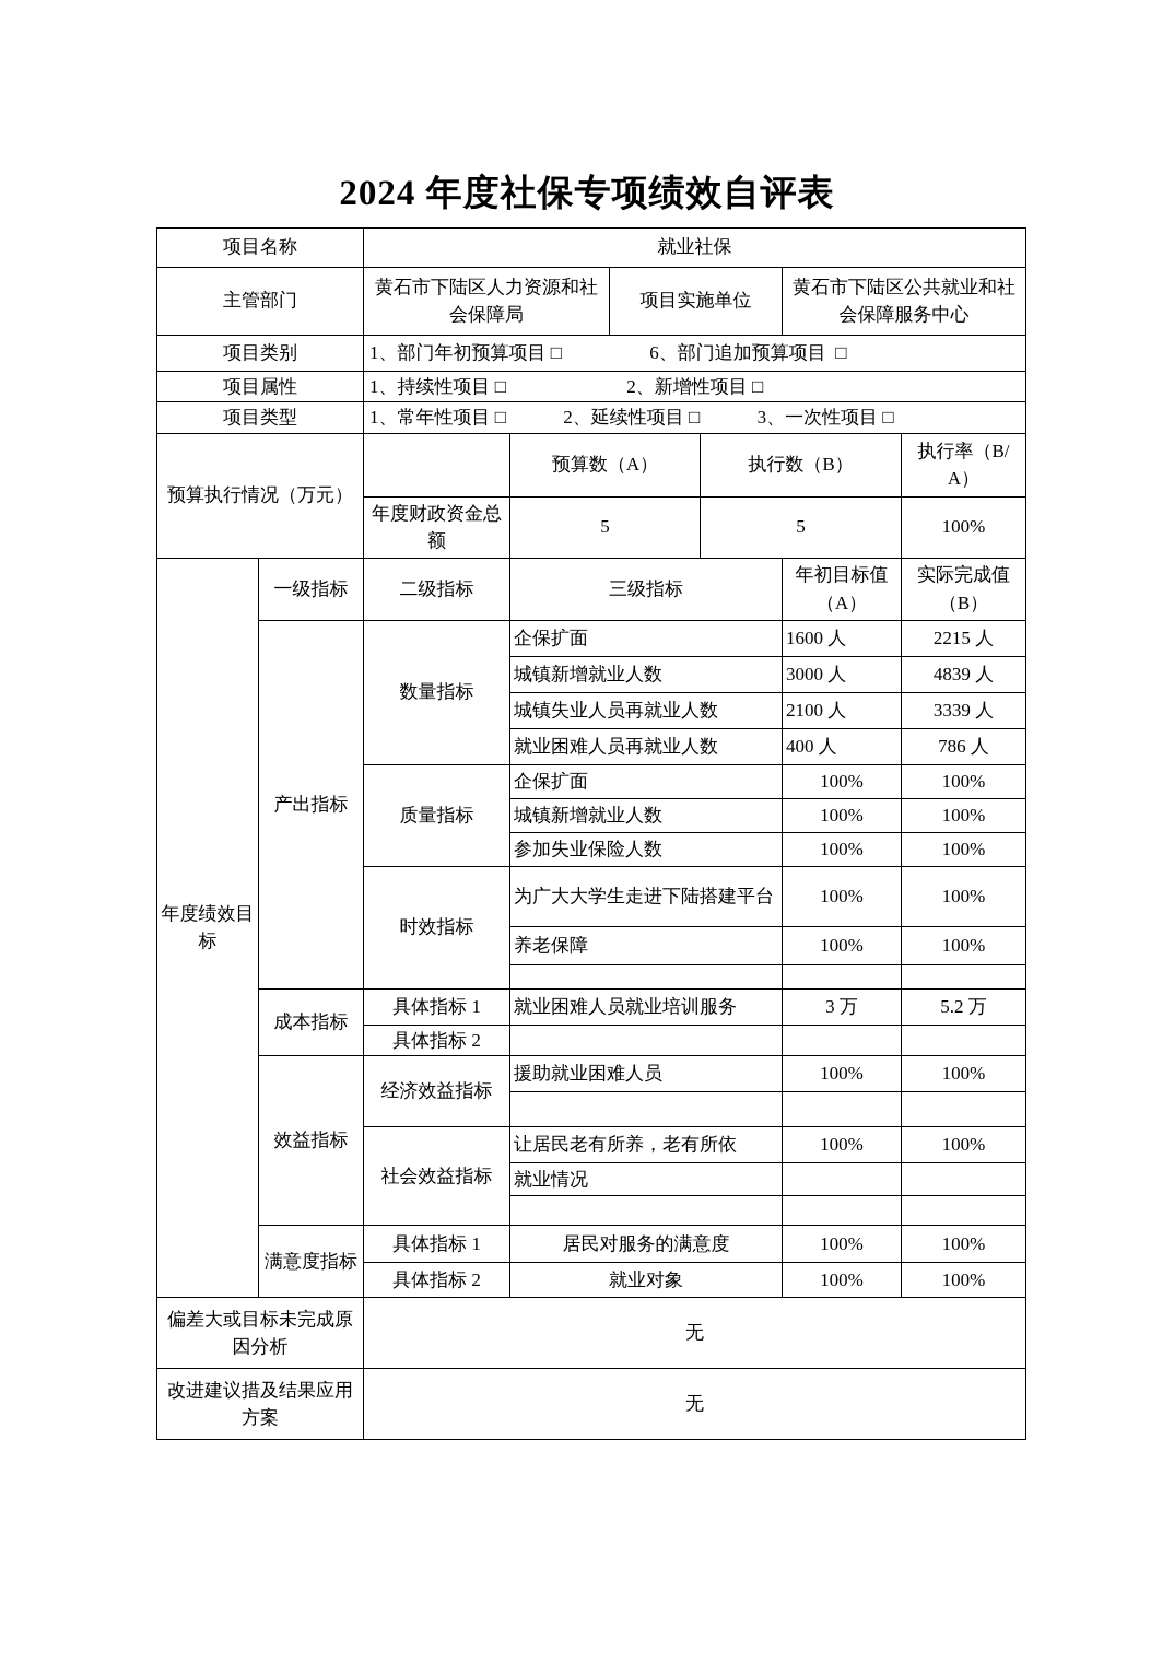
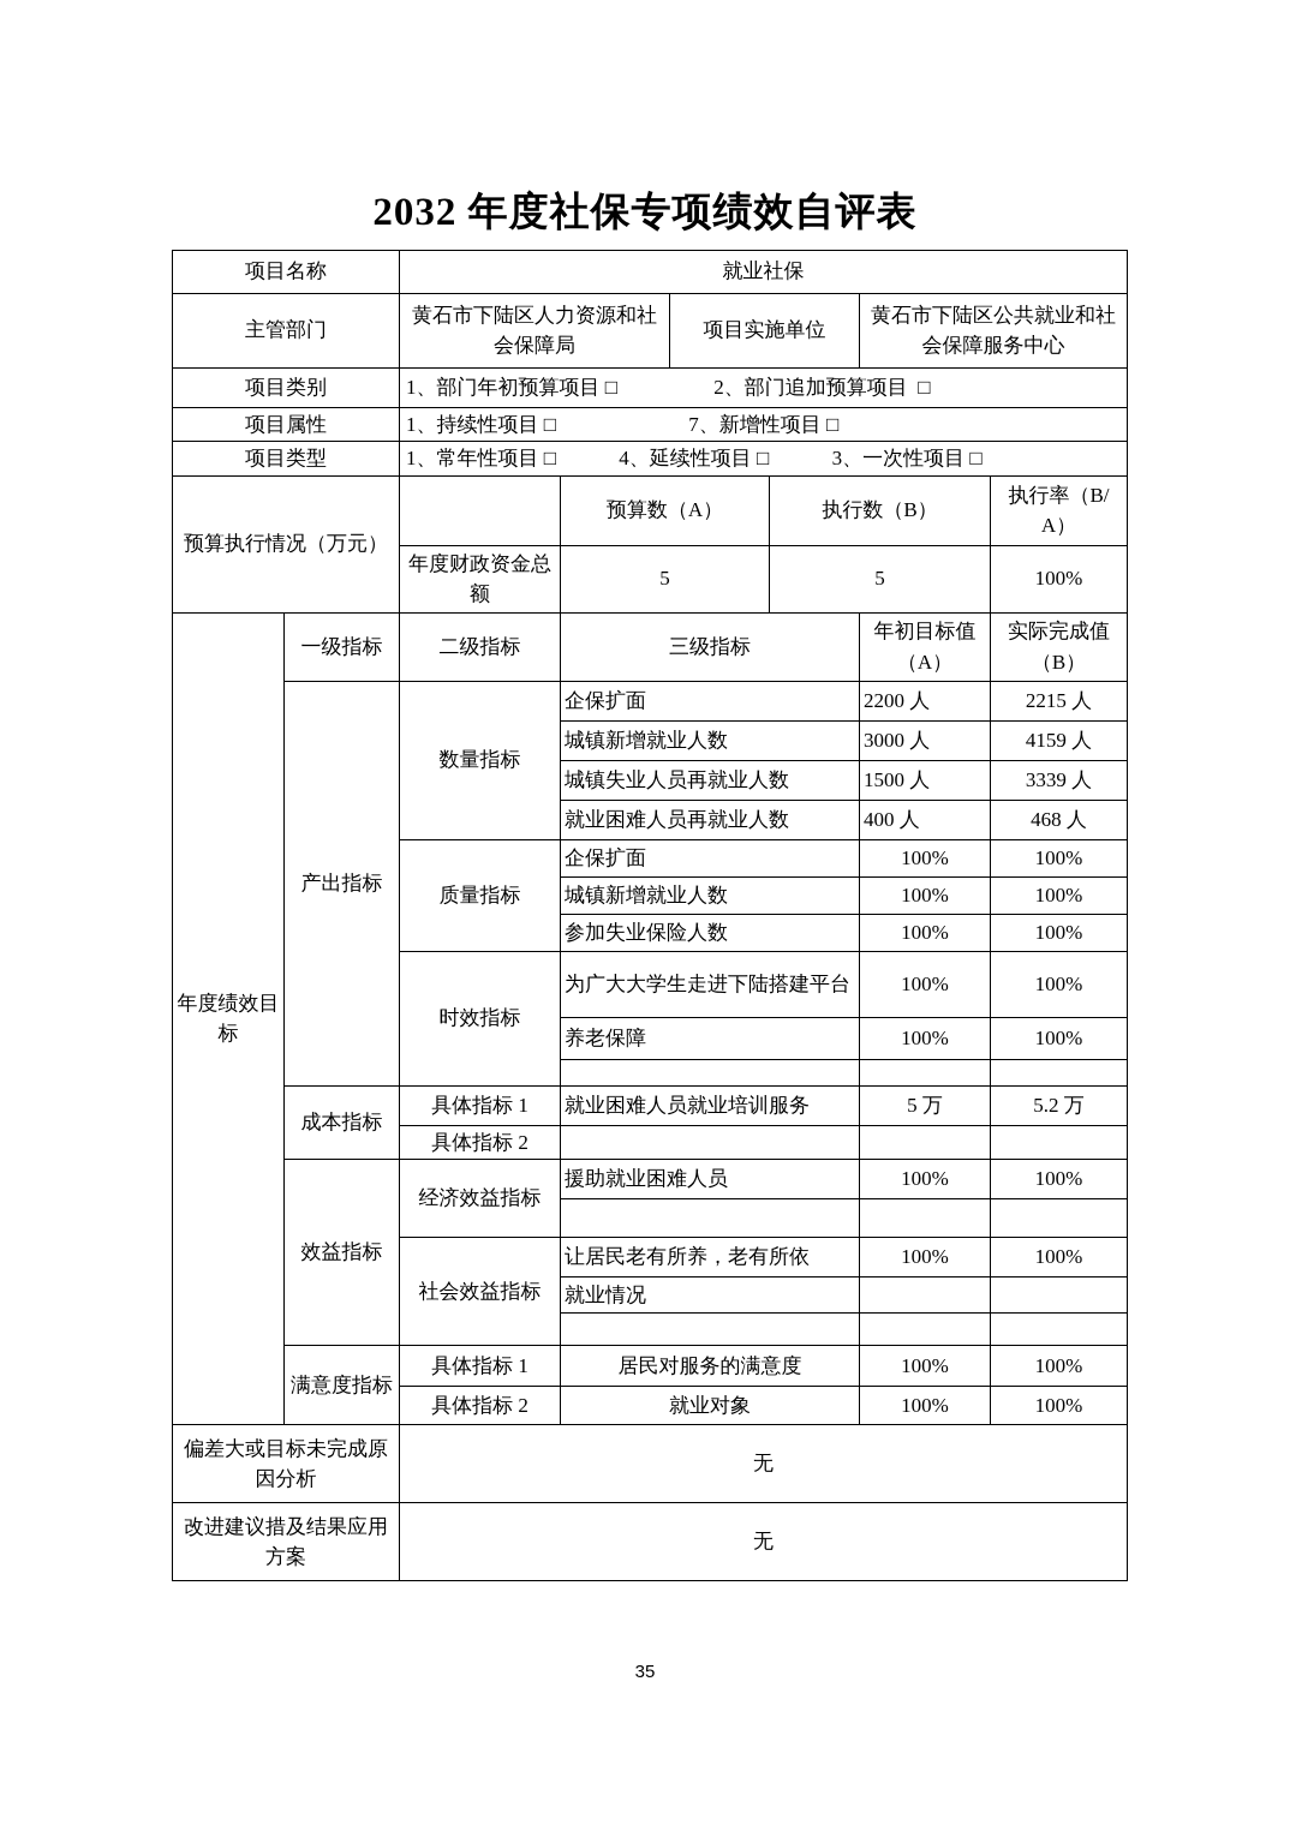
- 2024 年度社保专项绩效自评表
+ 2032 年度社保专项绩效自评表
  项目名称	就业社保
  主管部门	黄石市下陆区人力资源和社会保障局	项目实施单位	黄石市下陆区公共就业和社会保障服务中心
- 项目类别	1、部门年初预算项目 □ 6、部门追加预算项目 □
+ 项目类别	1、部门年初预算项目 □ 2、部门追加预算项目 □
- 项目属性	1、持续性项目 □ 2、新增性项目 □
+ 项目属性	1、持续性项目 □ 7、新增性项目 □
- 项目类型	1、常年性项目 □ 2、延续性项目 □ 3、一次性项目 □
+ 项目类型	1、常年性项目 □ 4、延续性项目 □ 3、一次性项目 □
  预算执行情况（万元）		预算数（A）	执行数（B）	执行率（B/A）
  年度财政资金总额	5	5	100%
  年度绩效目标	一级指标	二级指标	三级指标	年初目标值（A）	实际完成值（B）
- 产出指标	数量指标	企保扩面	1600 人	2215 人
+ 产出指标	数量指标	企保扩面	2200 人	2215 人
- 城镇新增就业人数	3000 人	4839 人
+ 城镇新增就业人数	3000 人	4159 人
- 城镇失业人员再就业人数	2100 人	3339 人
+ 城镇失业人员再就业人数	1500 人	3339 人
- 就业困难人员再就业人数	400 人	786 人
+ 就业困难人员再就业人数	400 人	468 人
  质量指标	企保扩面	100%	100%
  城镇新增就业人数	100%	100%
  参加失业保险人数	100%	100%
  时效指标	为广大大学生走进下陆搭建平台	100%	100%
  养老保障	100%	100%
- 成本指标	具体指标 1	就业困难人员就业培训服务	3 万	5.2 万
+ 成本指标	具体指标 1	就业困难人员就业培训服务	5 万	5.2 万
  具体指标 2
  效益指标	经济效益指标	援助就业困难人员	100%	100%
  社会效益指标	让居民老有所养，老有所依	100%	100%
  就业情况
  满意度指标	具体指标 1	居民对服务的满意度	100%	100%
  具体指标 2	就业对象	100%	100%
  偏差大或目标未完成原因分析	无
  改进建议措及结果应用方案	无
+ 35
